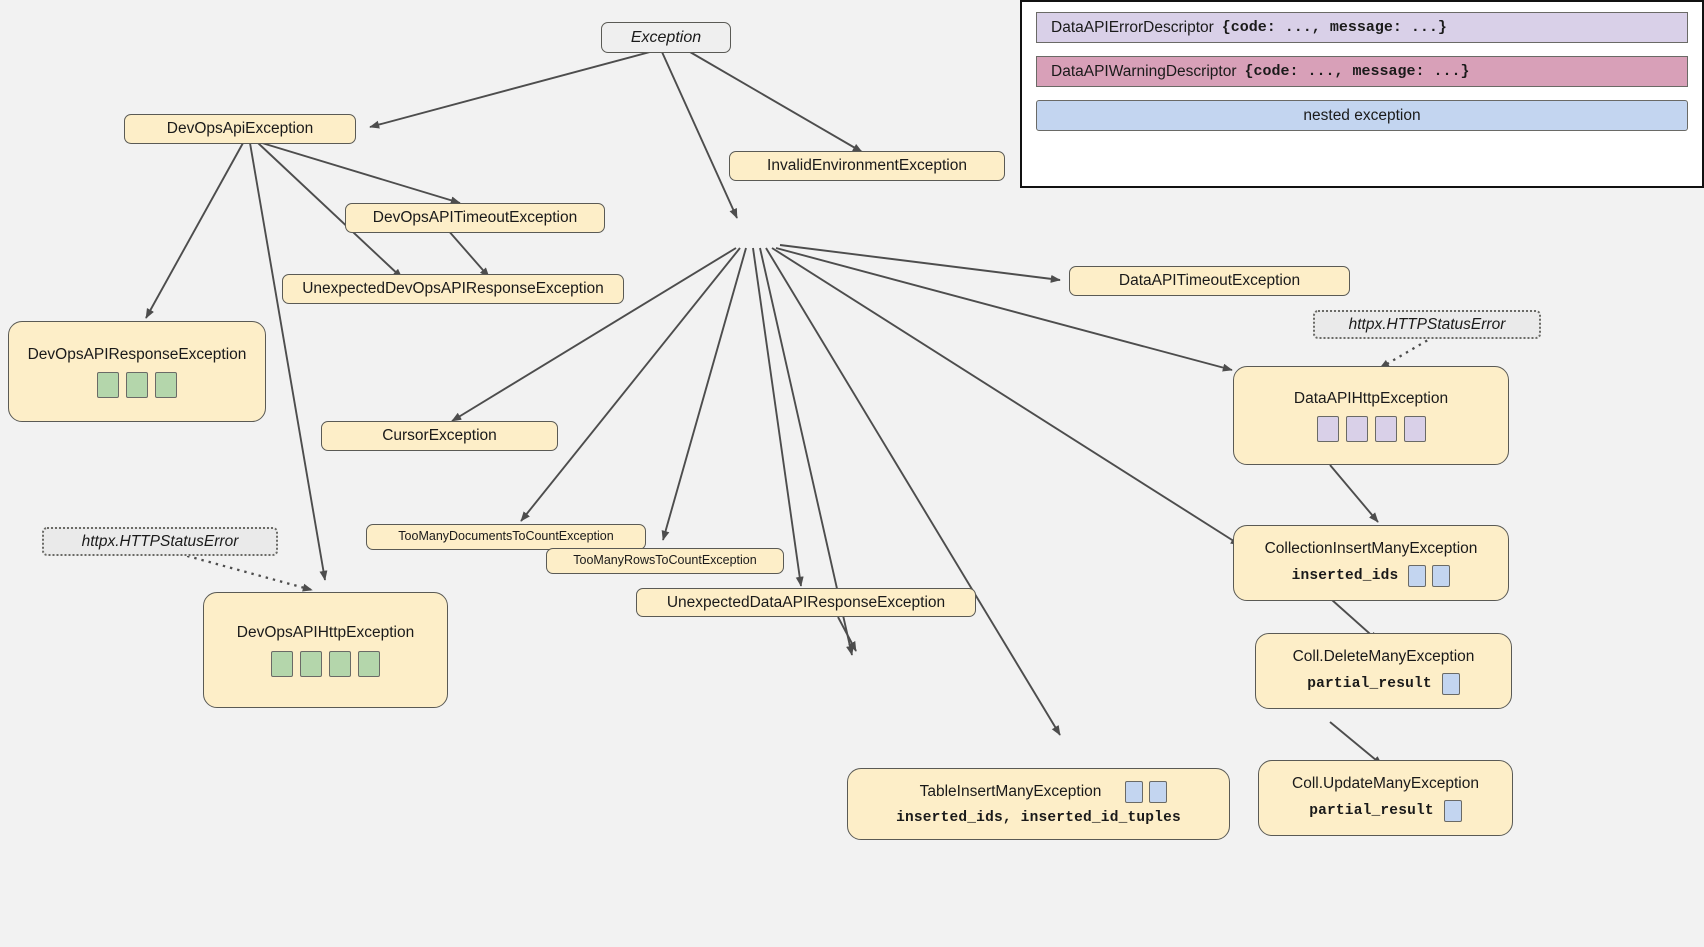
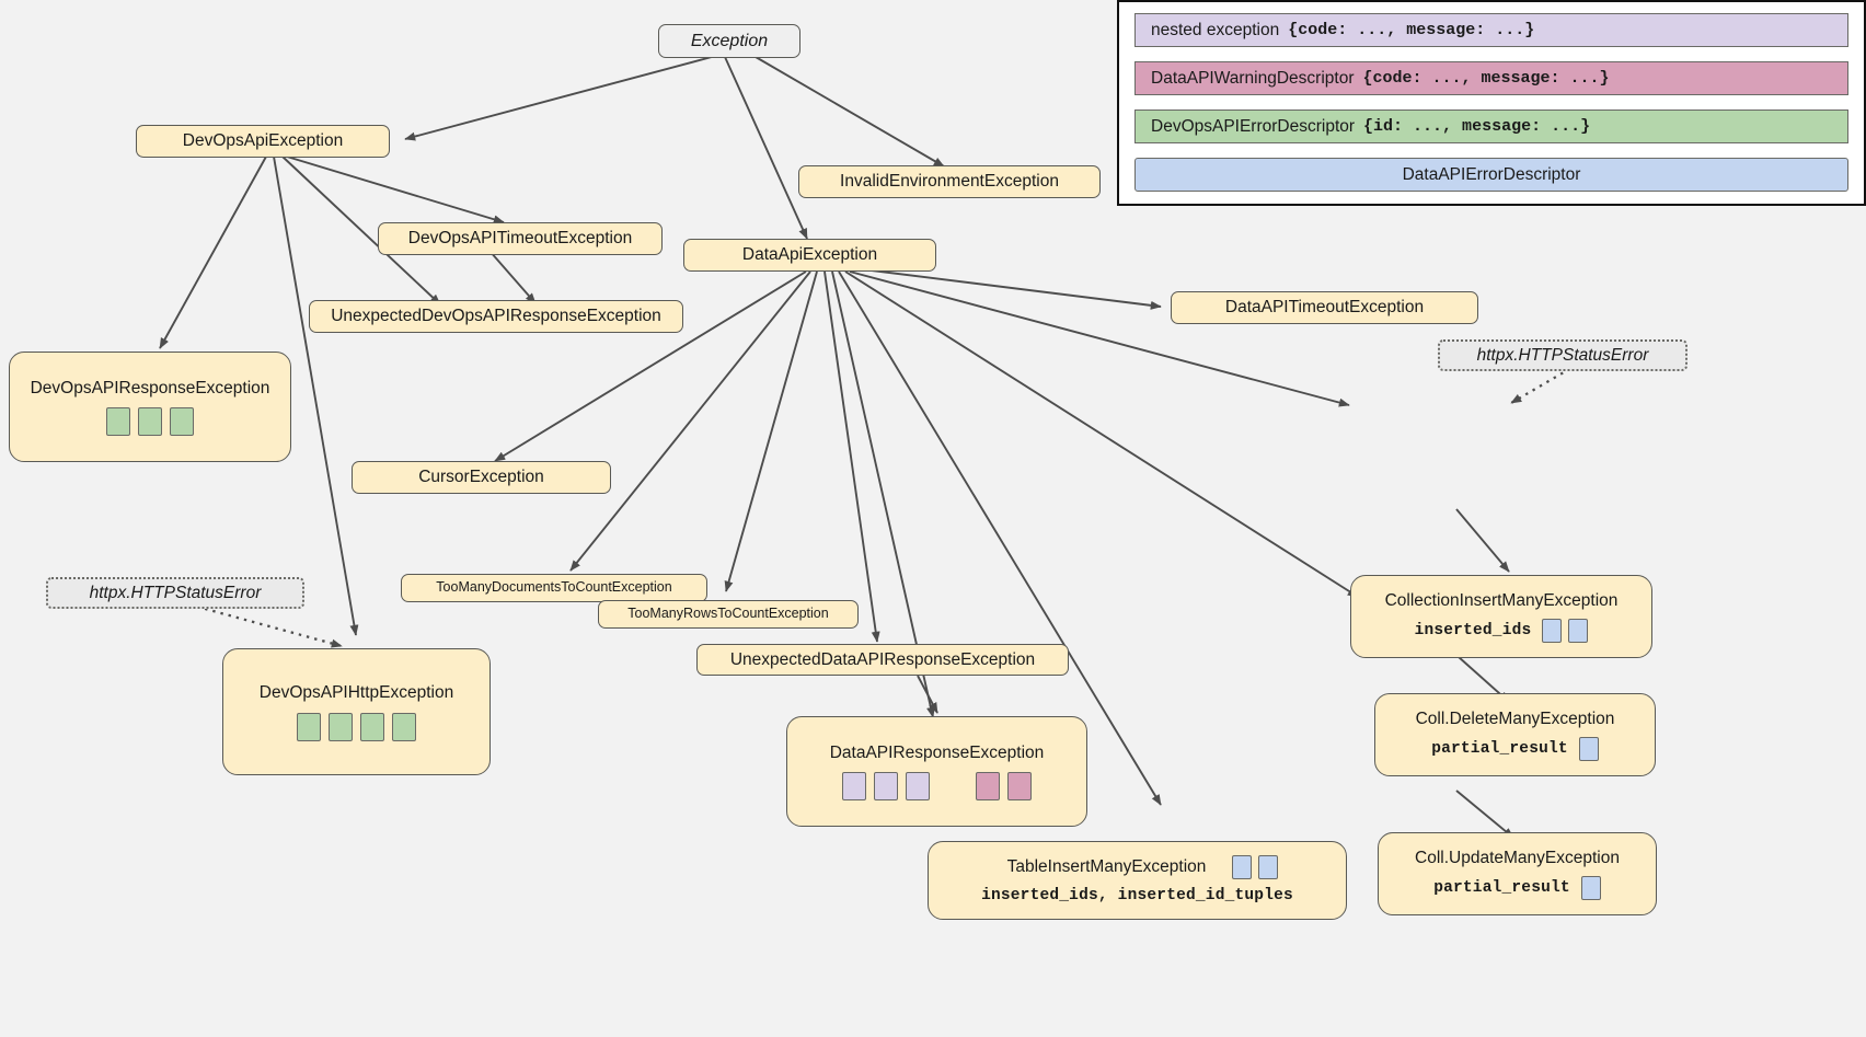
  Exception
  DevOpsApiException
  InvalidEnvironmentException
  DevOpsAPITimeoutException
+ DataApiException
  DataAPITimeoutException
  UnexpectedDevOpsAPIResponseException
  httpx.HTTPStatusError
  DevOpsAPIResponseException
- DataAPIHttpException
  CursorException
  TooManyDocumentsToCountException
  httpx.HTTPStatusError
  CollectionInsertManyException
  inserted_ids
  TooManyRowsToCountException
  UnexpectedDataAPIResponseException
  DevOpsAPIHttpException
  Coll.DeleteManyException
  partial_result
+ DataAPIResponseException
  Coll.UpdateManyException
  partial_result
  TableInsertManyException
  inserted_ids, inserted_id_tuples
- DataAPIErrorDescriptor
+ nested exception
  {code: ..., message: ...}
  DataAPIWarningDescriptor
  {code: ..., message: ...}
+ DevOpsAPIErrorDescriptor
+ {id: ..., message: ...}
- nested exception
+ DataAPIErrorDescriptor
